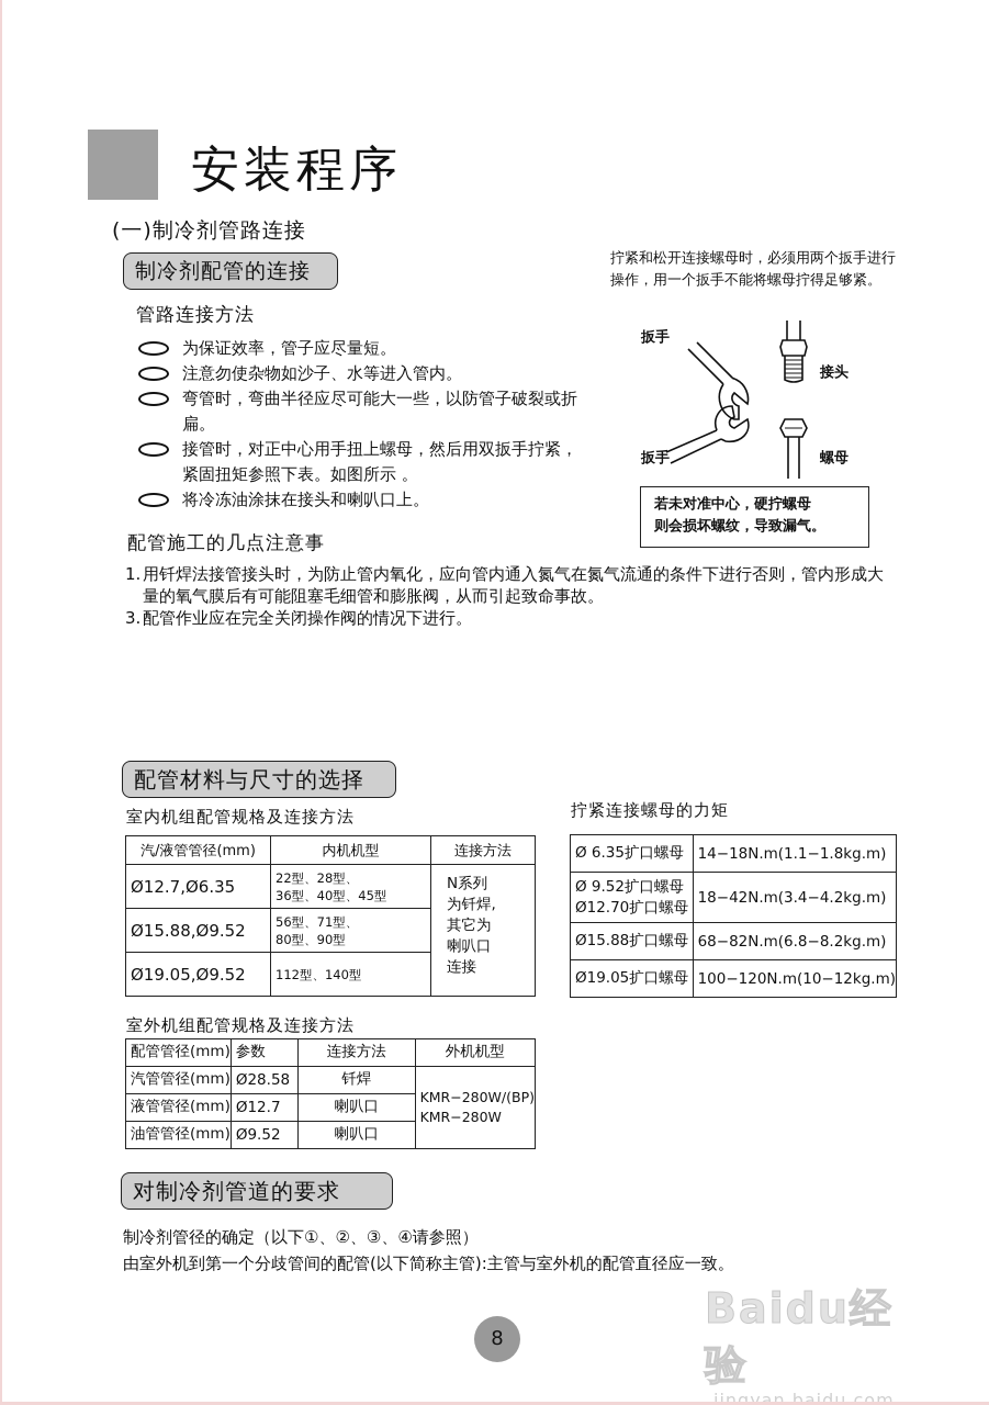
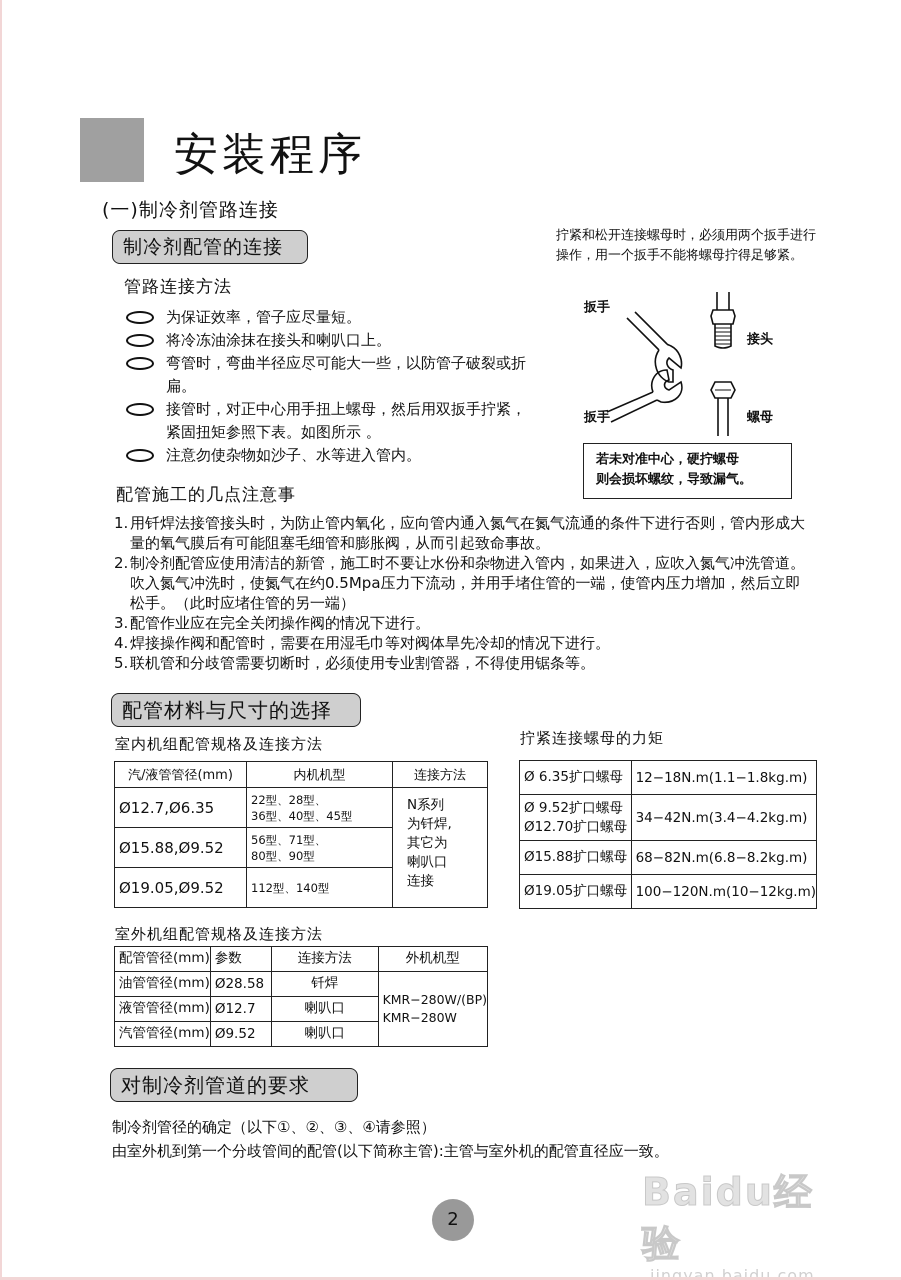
  安装程序
  (一)制冷剂管路连接
  制冷剂配管的连接
  管路连接方法
  为保证效率，管子应尽量短。
- 注意勿使杂物如沙子、水等进入管内。
+ 将冷冻油涂抹在接头和喇叭口上。
  弯管时，弯曲半径应尽可能大一些，以防管子破裂或折扁。
  接管时，对正中心用手扭上螺母，然后用双扳手拧紧，紧固扭矩参照下表。如图所示 。
- 将冷冻油涂抹在接头和喇叭口上。
+ 注意勿使杂物如沙子、水等进入管内。
  拧紧和松开连接螺母时，必须用两个扳手进行操作，用一个扳手不能将螺母拧得足够紧。
  扳手
  扳手
  接头
  螺母
  若未对准中心，硬拧螺母
  则会损坏螺纹，导致漏气。
  配管施工的几点注意事
  1.
  用钎焊法接管接头时，为防止管内氧化，应向管内通入氮气在氮气流通的条件下进行否则，管内形成大量的氧气膜后有可能阻塞毛细管和膨胀阀，从而引起致命事故。
+ 2.
+ 制冷剂配管应使用清洁的新管，施工时不要让水份和杂物进入管内，如果进入，应吹入氮气冲洗管道。吹入氮气冲洗时，使氮气在约0.5Mpa压力下流动，并用手堵住管的一端，使管内压力增加，然后立即松手。（此时应堵住管的另一端）
  3.
  配管作业应在完全关闭操作阀的情况下进行。
+ 4.
+ 焊接操作阀和配管时，需要在用湿毛巾等对阀体旱先冷却的情况下进行。
+ 5.
+ 联机管和分歧管需要切断时，必须使用专业割管器，不得使用锯条等。
  配管材料与尺寸的选择
  室内机组配管规格及连接方法
  汽/液管管径(mm)	内机机型	连接方法
  Ø12.7,Ø6.35	22型、28型、36型、40型、45型	N系列 为钎焊, 其它为 喇叭口 连接
  Ø15.88,Ø9.52	56型、71型、80型、90型
  Ø19.05,Ø9.52	112型、140型
  拧紧连接螺母的力矩
- Ø 6.35扩口螺母	14−18N.m(1.1−1.8kg.m)
+ Ø 6.35扩口螺母	12−18N.m(1.1−1.8kg.m)
- Ø 9.52扩口螺母Ø12.70扩口螺母	18−42N.m(3.4−4.2kg.m)
+ Ø 9.52扩口螺母Ø12.70扩口螺母	34−42N.m(3.4−4.2kg.m)
  Ø15.88扩口螺母	68−82N.m(6.8−8.2kg.m)
  Ø19.05扩口螺母	100−120N.m(10−12kg.m)
  室外机组配管规格及连接方法
  配管管径(mm)	参数	连接方法	外机机型
- 汽管管径(mm)	Ø28.58	钎焊	KMR−280W/(BP) KMR−280W
+ 油管管径(mm)	Ø28.58	钎焊	KMR−280W/(BP) KMR−280W
  液管管径(mm)	Ø12.7	喇叭口
- 油管管径(mm)	Ø9.52	喇叭口
+ 汽管管径(mm)	Ø9.52	喇叭口
  对制冷剂管道的要求
  制冷剂管径的确定（以下①、②、③、④请参照）
  由室外机到第一个分歧管间的配管(以下简称主管):主管与室外机的配管直径应一致。
- 8
+ 2
  Baidu经验
  jingyan.baidu.com
